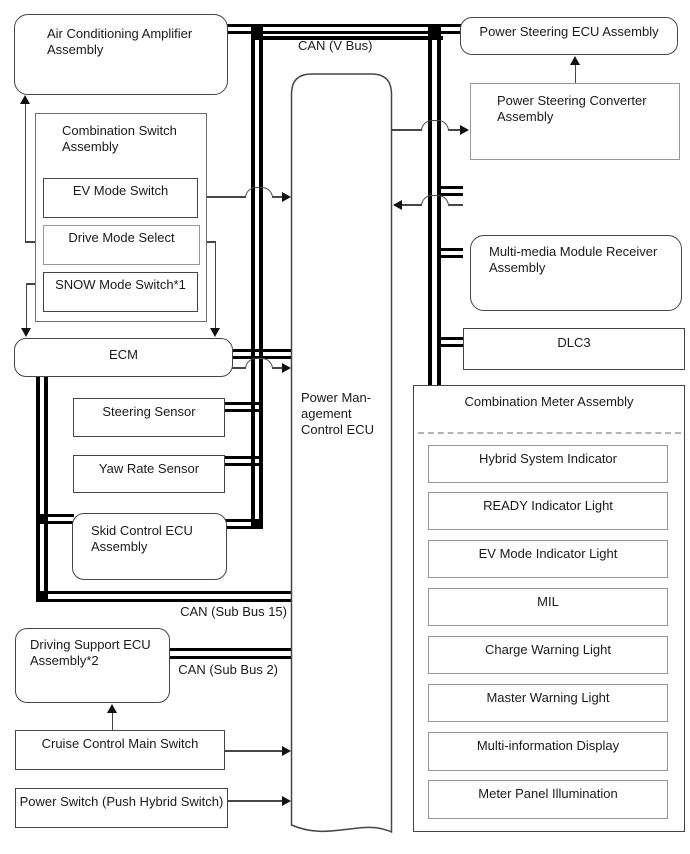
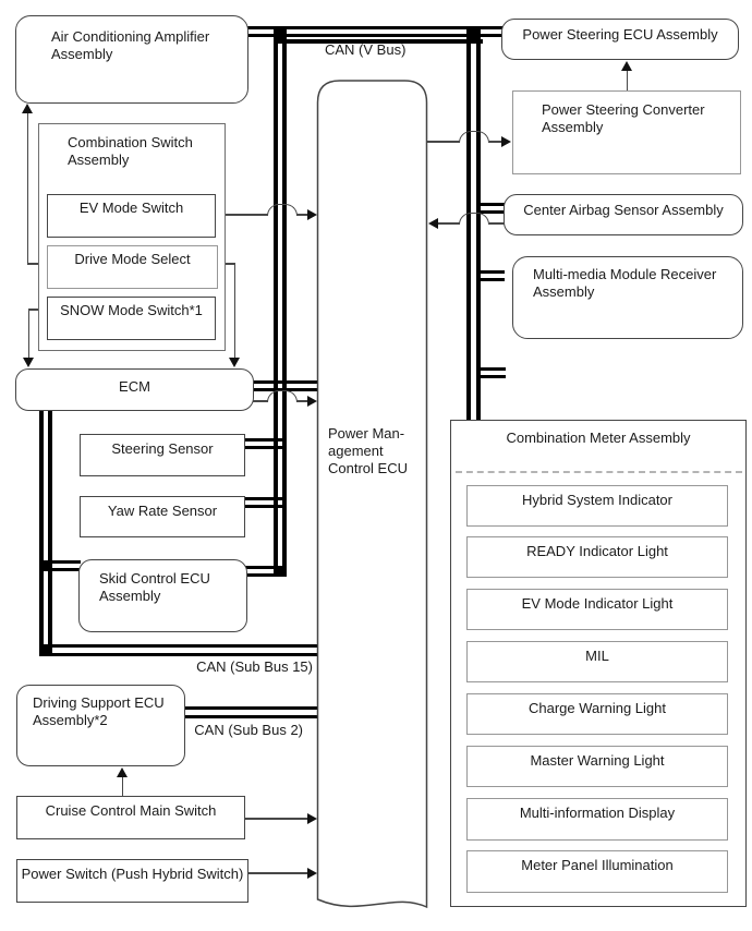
  Air Conditioning Amplifier Assembly
  Combination Switch Assembly
  EV Mode Switch
  Drive Mode Select
  SNOW Mode Switch*1
  ECM
  Steering Sensor
  Yaw Rate Sensor
  Skid Control ECU Assembly
  Power Steering ECU Assembly
  Power Steering Converter Assembly
+ Center Airbag Sensor Assembly
  Multi-media Module Receiver Assembly
- DLC3
  Combination Meter Assembly
  Hybrid System Indicator
  READY Indicator Light
  EV Mode Indicator Light
  MIL
  Charge Warning Light
  Master Warning Light
  Multi-information Display
  Meter Panel Illumination
  Driving Support ECU Assembly*2
  Cruise Control Main Switch
  Power Switch (Push Hybrid Switch)
  Power Man-
  agement
  Control ECU
  CAN (V Bus)
  CAN (Sub Bus 15)
  CAN (Sub Bus 2)
